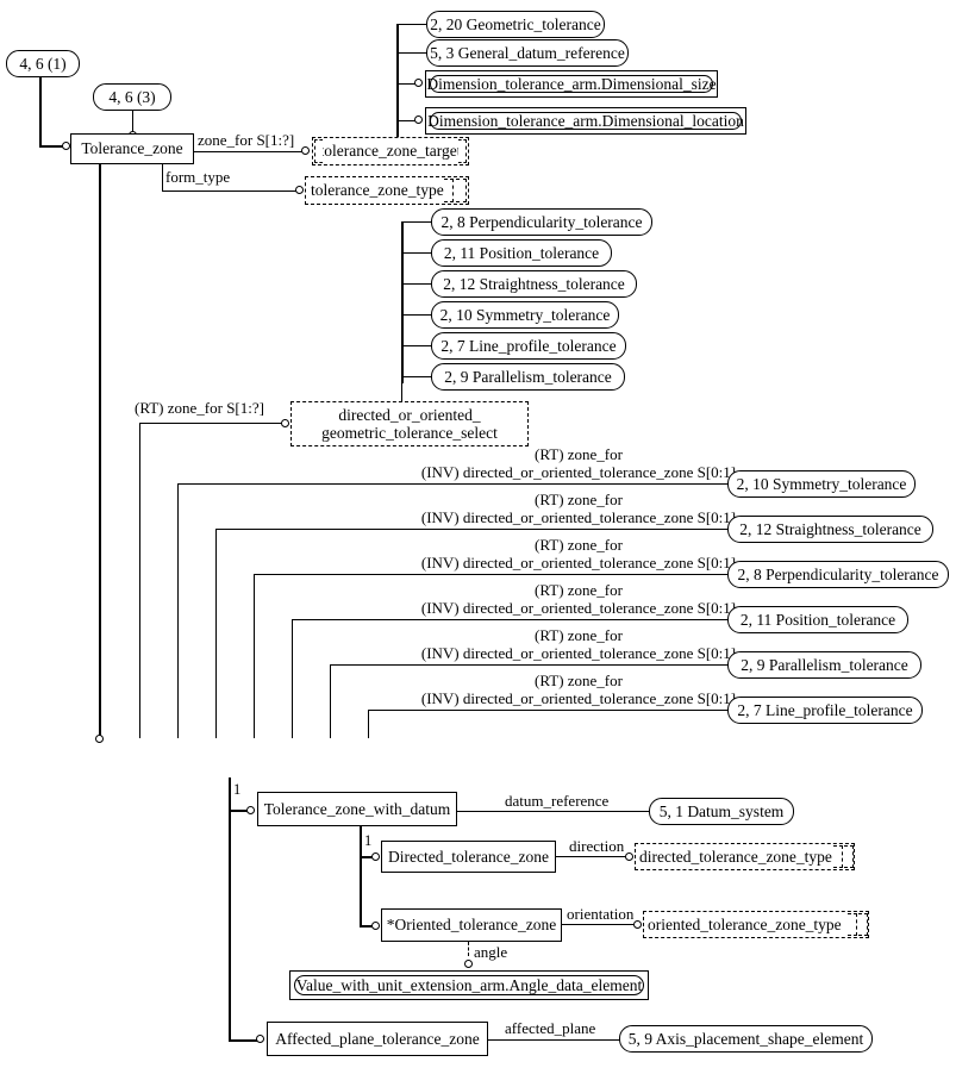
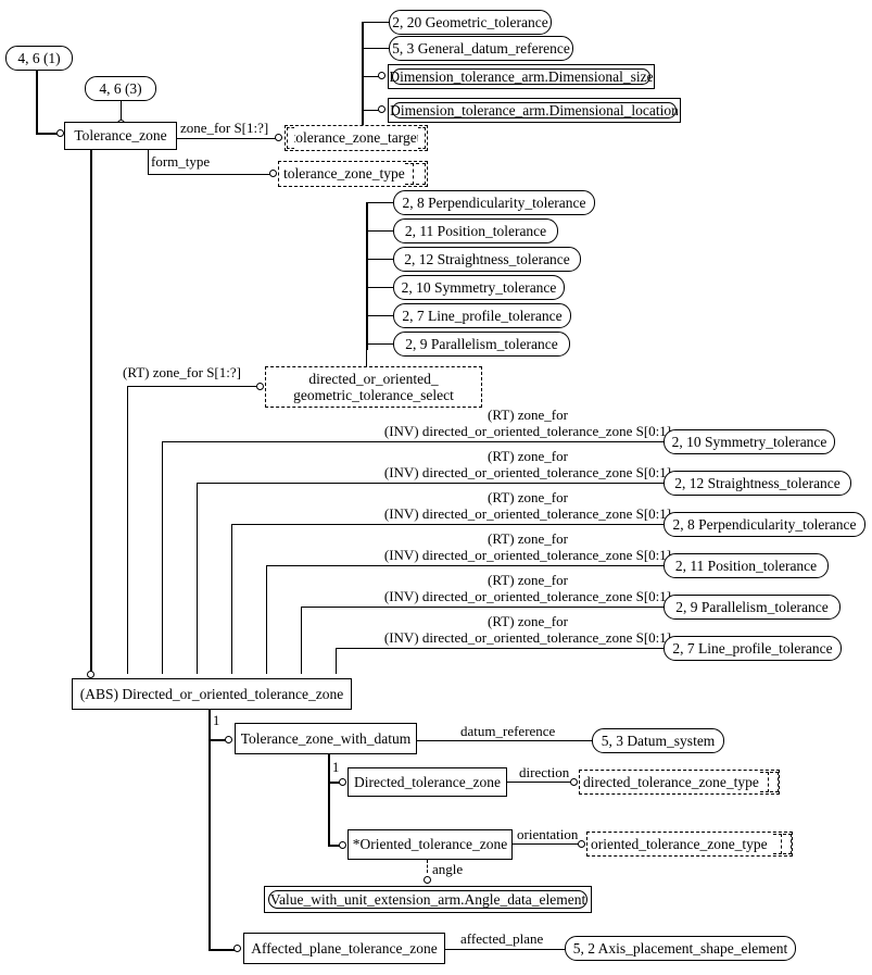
  2, 20 Geometric_tolerance
  5, 3 General_datum_reference
  Dimension_tolerance_arm.Dimensional_size
  Dimension_tolerance_arm.Dimensional_location
  4, 6 (1)
  4, 6 (3)
  Tolerance_zone
  zone_for S[1:?]
  olerance_zone_targe
  form_type
  tolerance_zone_type
  2, 8 Perpendicularity_tolerance
  2, 11 Position_tolerance
  2, 12 Straightness_tolerance
  2, 10 Symmetry_tolerance
  2, 7 Line_profile_tolerance
  2, 9 Parallelism_tolerance
  directed_or_oriented_
  geometric_tolerance_select
  (RT) zone_for S[1:?]
  (RT) zone_for
  (INV) directed_or_oriented_tolerance_zone S[0:1
  2, 10 Symmetry_tolerance
  (RT) zone_for
  (INV) directed_or_oriented_tolerance_zone S[0:1
  2, 12 Straightness_tolerance
  (RT) zone_for
  (INV) directed_or_oriented_tolerance_zone S[0:1
  2, 8 Perpendicularity_tolerance
  (RT) zone_for
  (INV) directed_or_oriented_tolerance_zone S[0:1
  2, 11 Position_tolerance
  (RT) zone_for
  (INV) directed_or_oriented_tolerance_zone S[0:1
  2, 9 Parallelism_tolerance
  (RT) zone_for
  (INV) directed_or_oriented_tolerance_zone S[0:1
  2, 7 Line_profile_tolerance
+ (ABS) Directed_or_oriented_tolerance_zone
  1
  Tolerance_zone_with_datum
  datum_reference
- 5, 1 Datum_system
+ 5, 3 Datum_system
  1
  Directed_tolerance_zone
  direction
  directed_tolerance_zone_type
  *Oriented_tolerance_zone
  orientation
  oriented_tolerance_zone_type
  angle
  Value_with_unit_extension_arm.Angle_data_element
  Affected_plane_tolerance_zone
  affected_plane
- 5, 9 Axis_placement_shape_element
+ 5, 2 Axis_placement_shape_element
